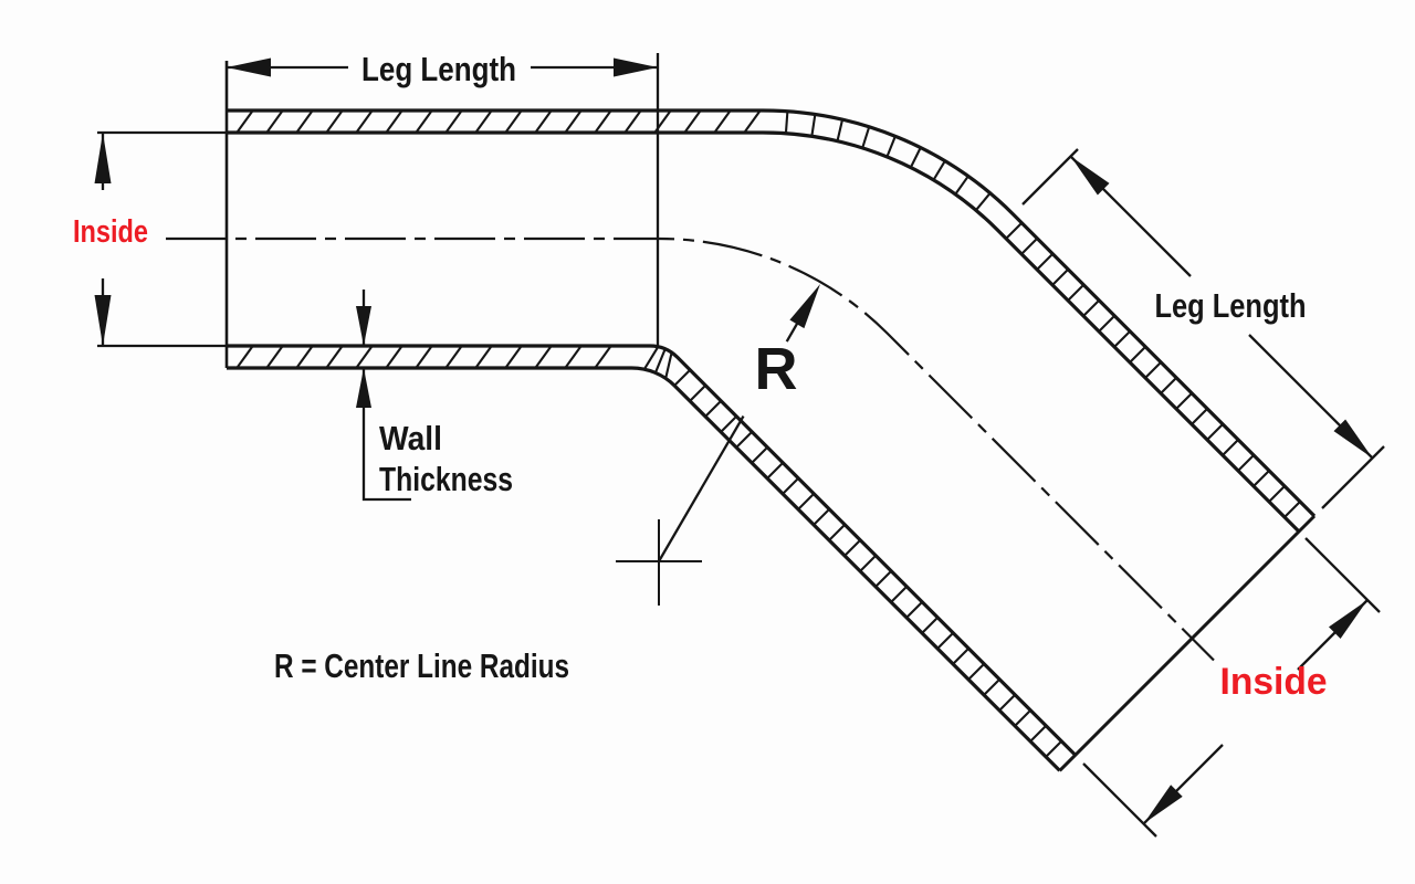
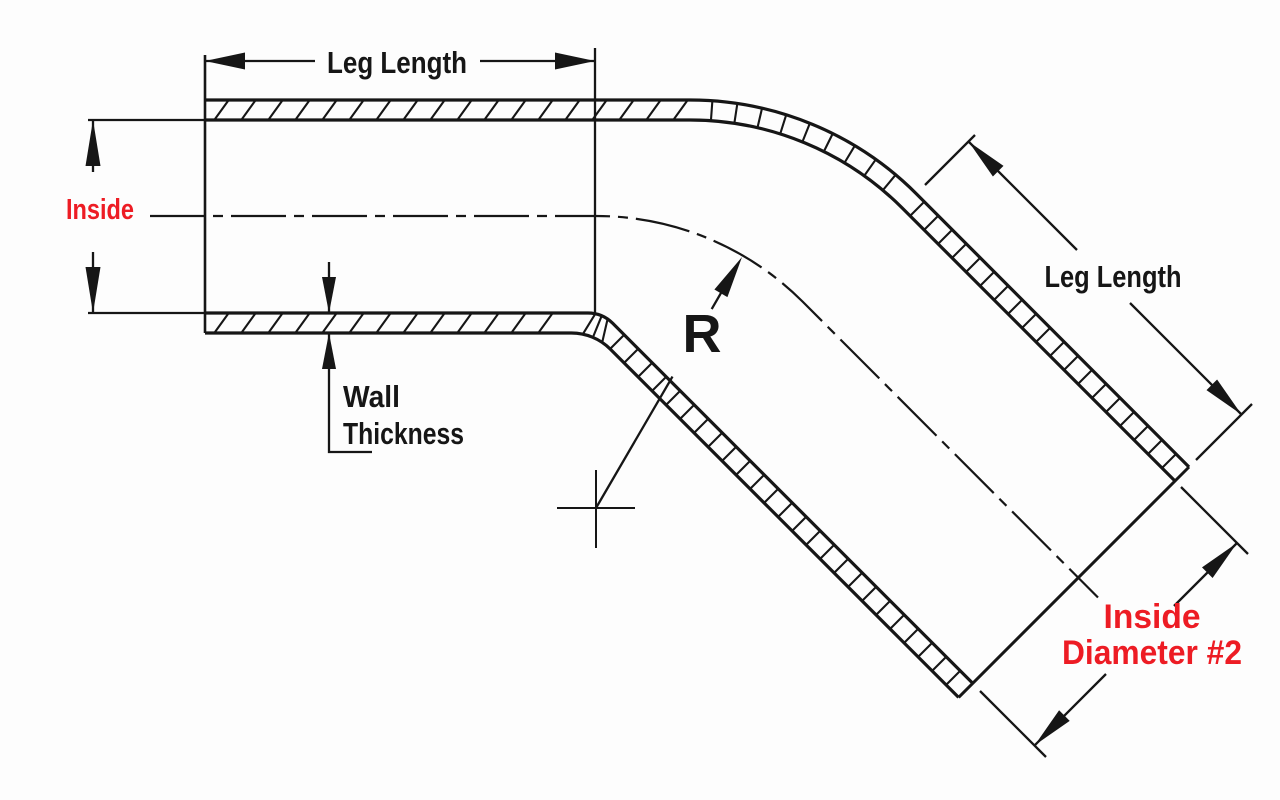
  Leg Length
  Inside
  Wall
  Thickness
  R
- R = Center Line Radius
  Leg Length
  Inside
+ Diameter #2
